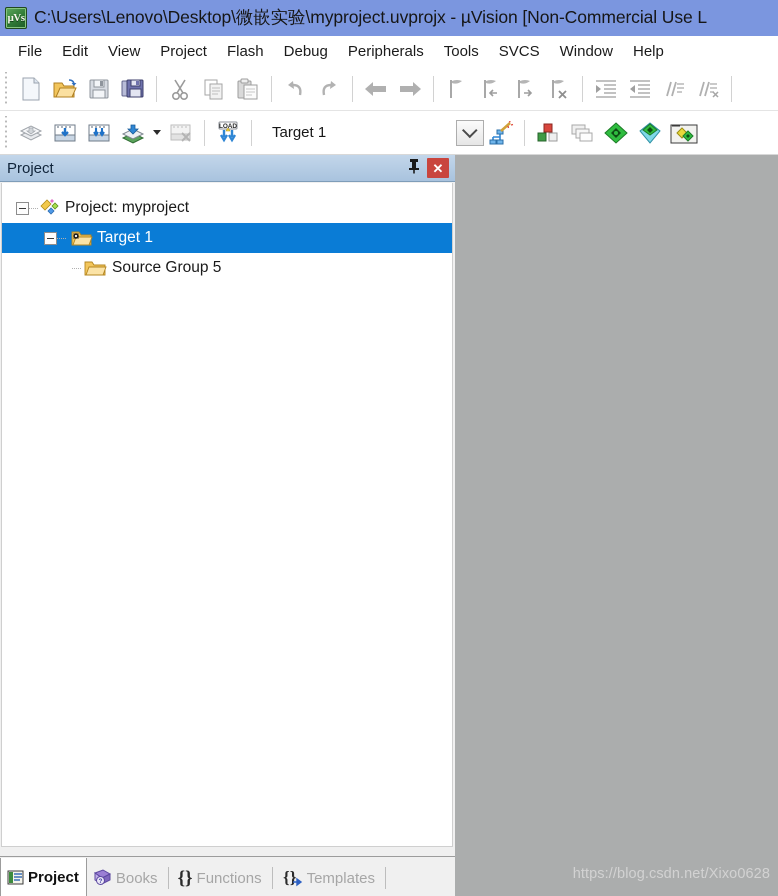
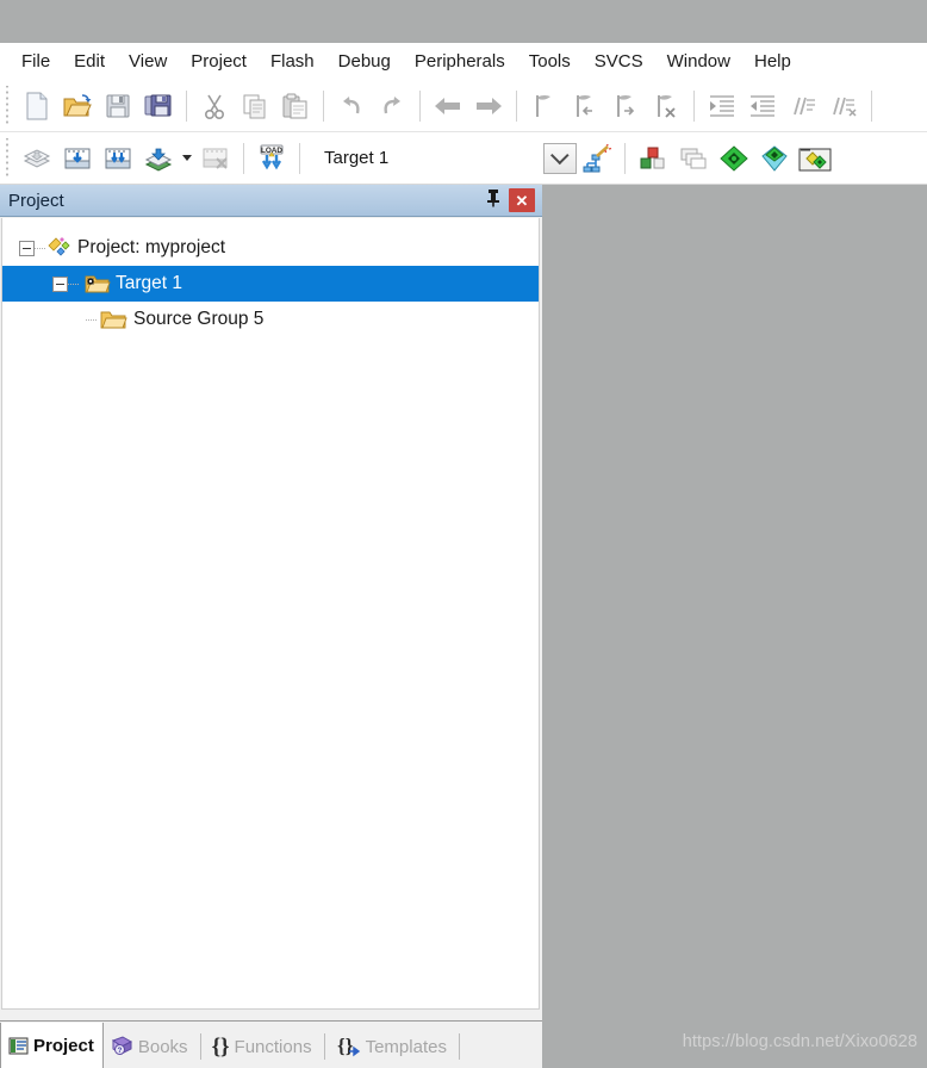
- µVs
- C:\Users\Lenovo\Desktop\微嵌实验\myproject.uvprojx - µVision [Non-Commercial Use L
  File
  Edit
  View
  Project
  Flash
  Debug
  Peripherals
  Tools
  SVCS
  Window
  Help
  Target 1
  https://blog.csdn.net/Xixo0628
  Project
  ✕
  Project: myproject
  Target 1
  Source Group 5
  Project
  Books
  {}
  Functions
  {}
  Templates
